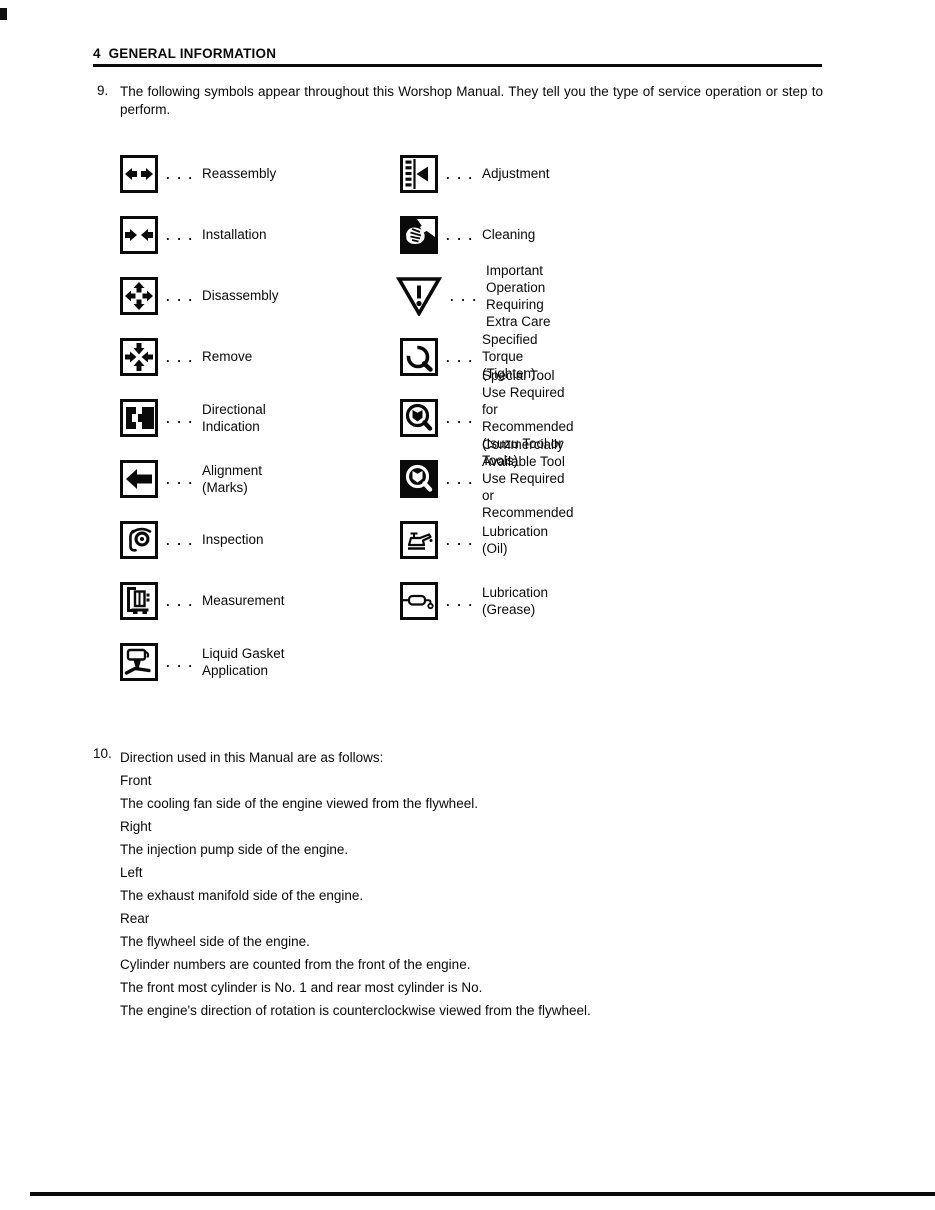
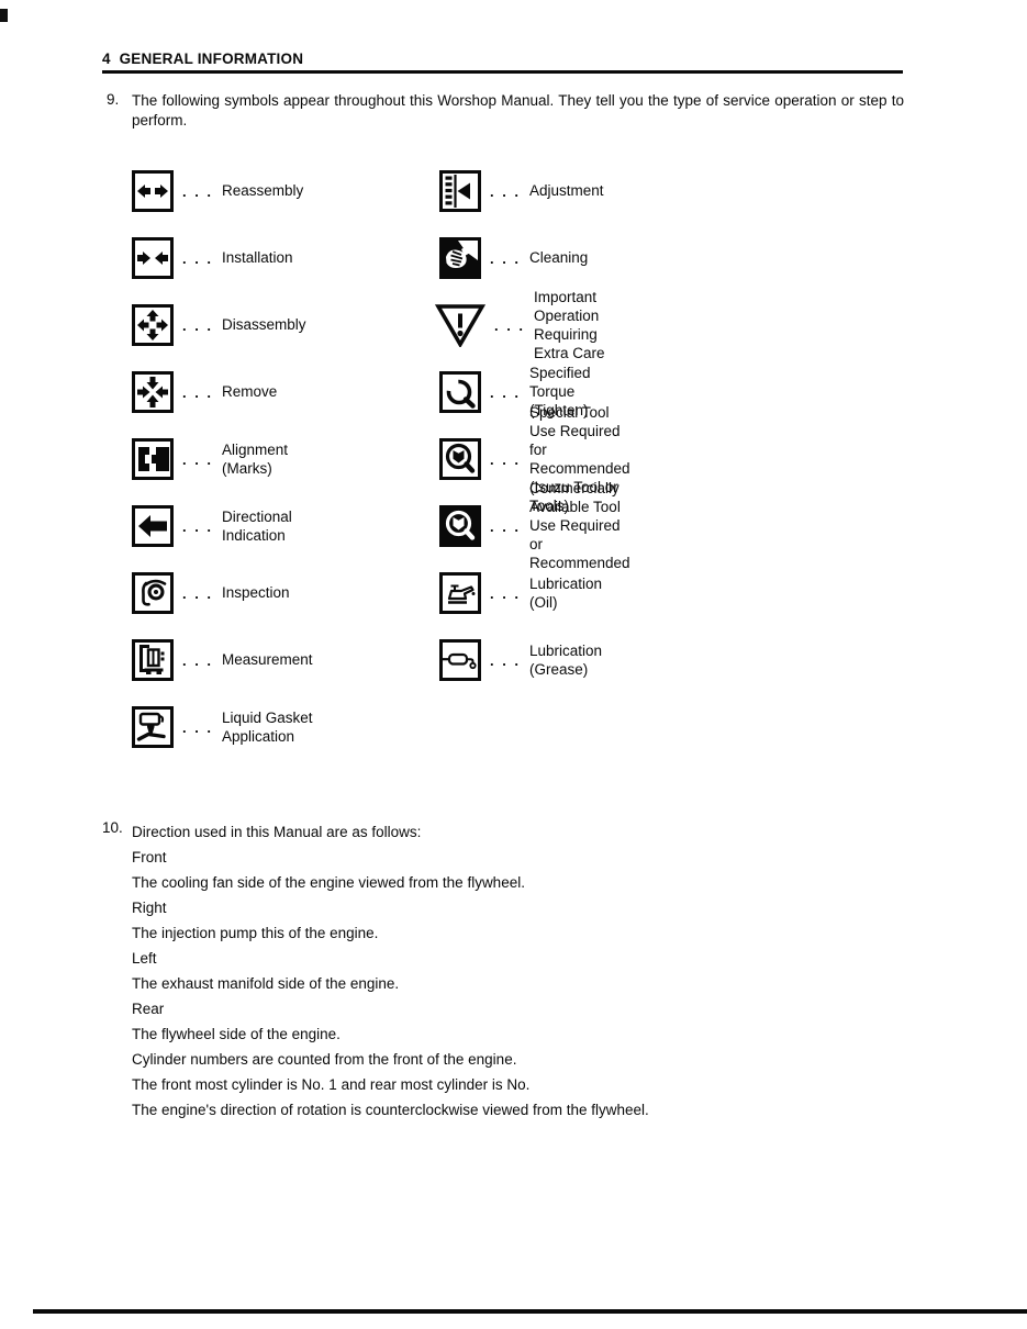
  4 GENERAL INFORMATION
  9.
  The following symbols appear throughout this Worshop Manual. They tell you the type of service operation or step to perform.
  . . .
  Reassembly
  . . .
  Installation
  . . .
  Disassembly
  . . .
  Remove
  . . .
- Directional Indication
+ Alignment (Marks)
  . . .
- Alignment (Marks)
+ Directional Indication
  . . .
  Inspection
  . . .
  Measurement
  . . .
  Liquid Gasket Application
  . . .
  Adjustment
  . . .
  Cleaning
  . . .
  Important Operation Requiring Extra Care
  . . .
  Specified Torque (Tighten)
  . . .
  Special Tool Use Required for Recommended (Isuzu Tool or Tools)
  . . .
  Commercially Available Tool Use Required or Recommended
  . . .
  Lubrication (Oil)
  . . .
  Lubrication (Grease)
  10.
  Direction used in this Manual are as follows:
  Front
  The cooling fan side of the engine viewed from the flywheel.
  Right
- The injection pump side of the engine.
+ The injection pump this of the engine.
  Left
  The exhaust manifold side of the engine.
  Rear
  The flywheel side of the engine.
  Cylinder numbers are counted from the front of the engine.
  The front most cylinder is No. 1 and rear most cylinder is No.
  The engine's direction of rotation is counterclockwise viewed from the flywheel.
